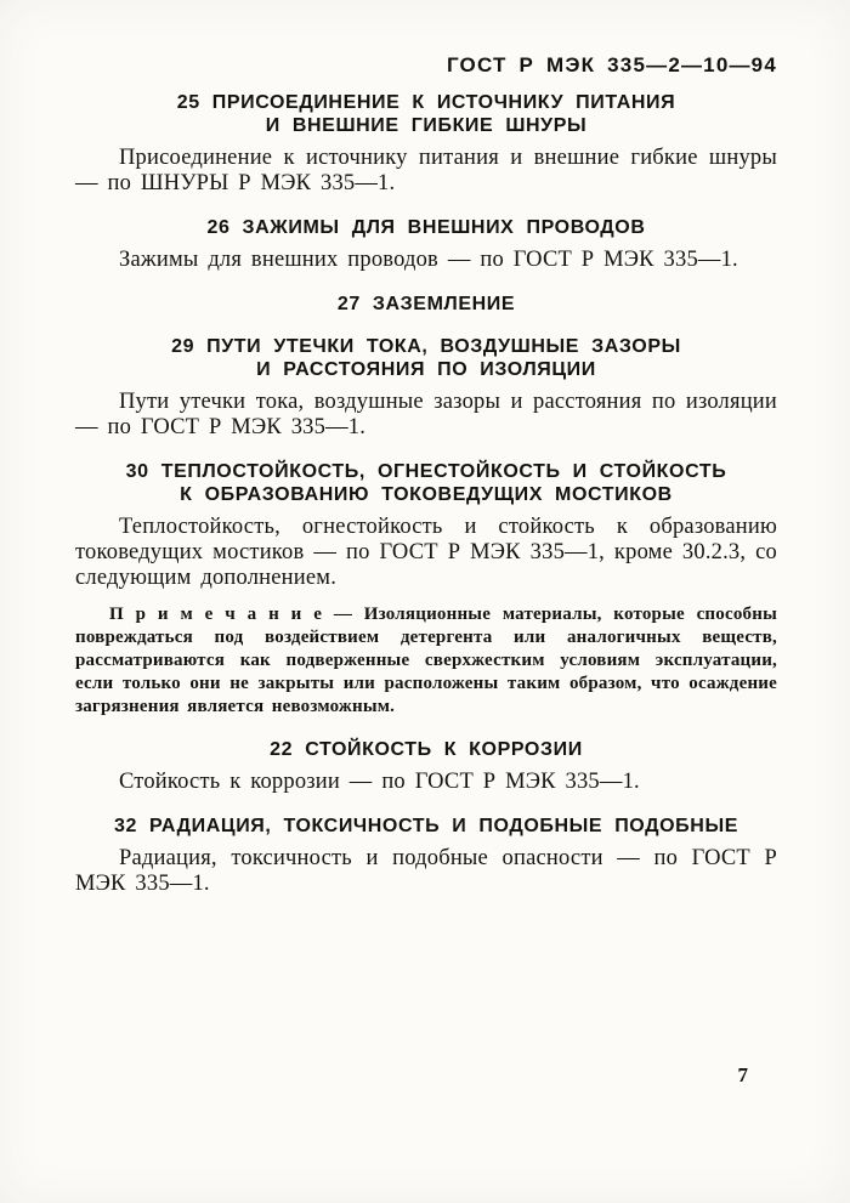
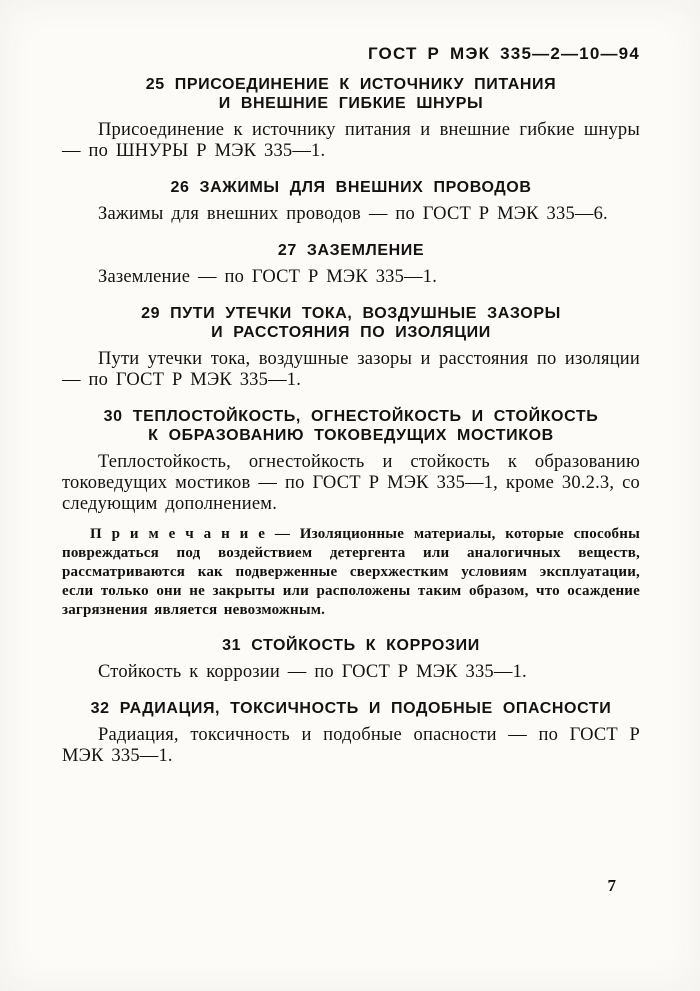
  ГОСТ Р МЭК 335—2—10—94
  25 ПРИСОЕДИНЕНИЕ К ИСТОЧНИКУ ПИТАНИЯ
  И ВНЕШНИЕ ГИБКИЕ ШНУРЫ
  Присоединение к источнику питания и внешние гибкие шнуры — по ШНУРЫ Р МЭК 335—1.
  26 ЗАЖИМЫ ДЛЯ ВНЕШНИХ ПРОВОДОВ
- Зажимы для внешних проводов — по ГОСТ Р МЭК 335—1.
+ Зажимы для внешних проводов — по ГОСТ Р МЭК 335—6.
  27 ЗАЗЕМЛЕНИЕ
+ Заземление — по ГОСТ Р МЭК 335—1.
  29 ПУТИ УТЕЧКИ ТОКА, ВОЗДУШНЫЕ ЗАЗОРЫ
  И РАССТОЯНИЯ ПО ИЗОЛЯЦИИ
  Пути утечки тока, воздушные зазоры и расстояния по изоляции — по ГОСТ Р МЭК 335—1.
  30 ТЕПЛОСТОЙКОСТЬ, ОГНЕСТОЙКОСТЬ И СТОЙКОСТЬ
  К ОБРАЗОВАНИЮ ТОКОВЕДУЩИХ МОСТИКОВ
  Теплостойкость, огнестойкость и стойкость к образованию токоведущих мостиков — по ГОСТ Р МЭК 335—1, кроме 30.2.3, со следующим дополнением.
  П р и м е ч а н и е — Изоляционные материалы, которые способны повреждаться под воздействием детергента или аналогичных веществ, рассматриваются как подверженные сверхжестким условиям эксплуатации, если только они не закрыты или расположены таким образом, что осаждение загрязнения является невозможным.
- 22 СТОЙКОСТЬ К КОРРОЗИИ
+ 31 СТОЙКОСТЬ К КОРРОЗИИ
  Стойкость к коррозии — по ГОСТ Р МЭК 335—1.
- 32 РАДИАЦИЯ, ТОКСИЧНОСТЬ И ПОДОБНЫЕ ПОДОБНЫЕ
+ 32 РАДИАЦИЯ, ТОКСИЧНОСТЬ И ПОДОБНЫЕ ОПАСНОСТИ
  Радиация, токсичность и подобные опасности — по ГОСТ Р МЭК 335—1.
  7
